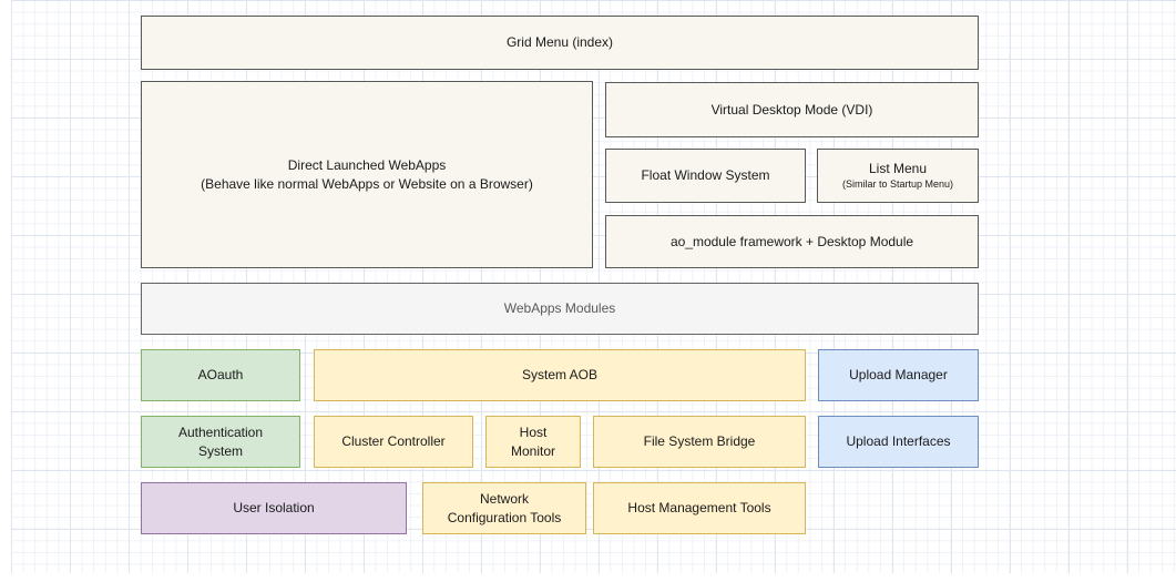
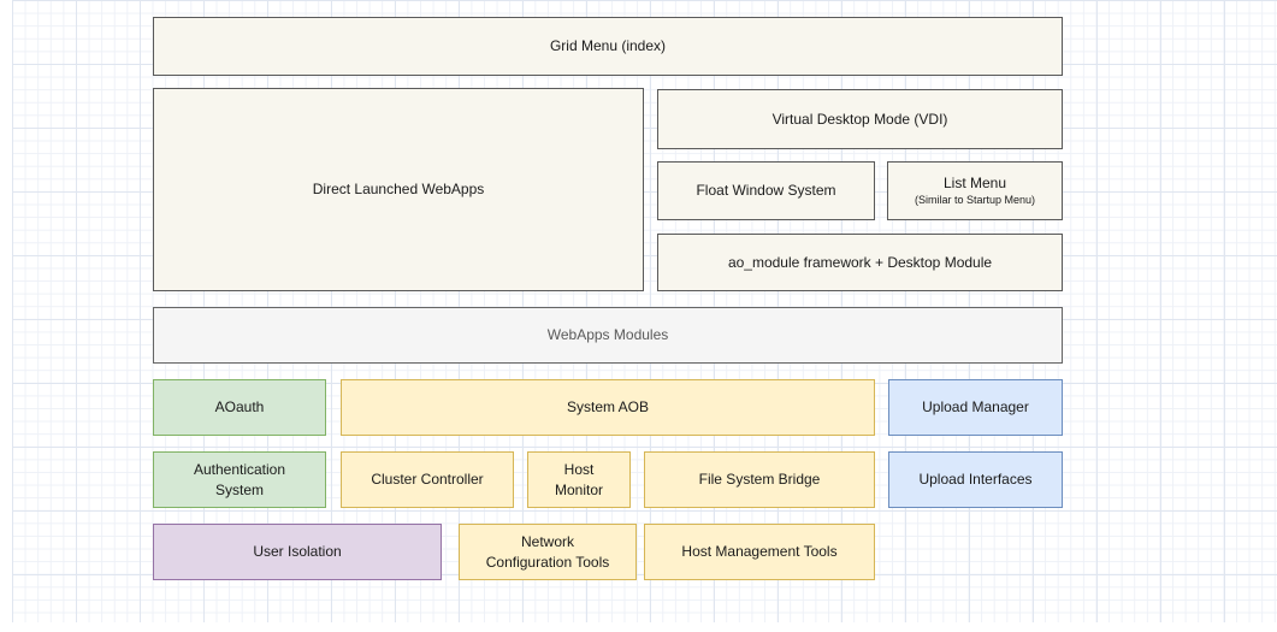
  Grid Menu (index)
  Direct Launched WebApps
- (Behave like normal WebApps or Website on a Browser)
  Virtual Desktop Mode (VDI)
  Float Window System
  List Menu
  (Similar to Startup Menu)
  ao_module framework + Desktop Module
  WebApps Modules
  AOauth
  System AOB
  Upload Manager
  Authentication
  System
  Cluster Controller
  Host
  Monitor
  File System Bridge
  Upload Interfaces
  User Isolation
  Network
  Configuration Tools
  Host Management Tools
